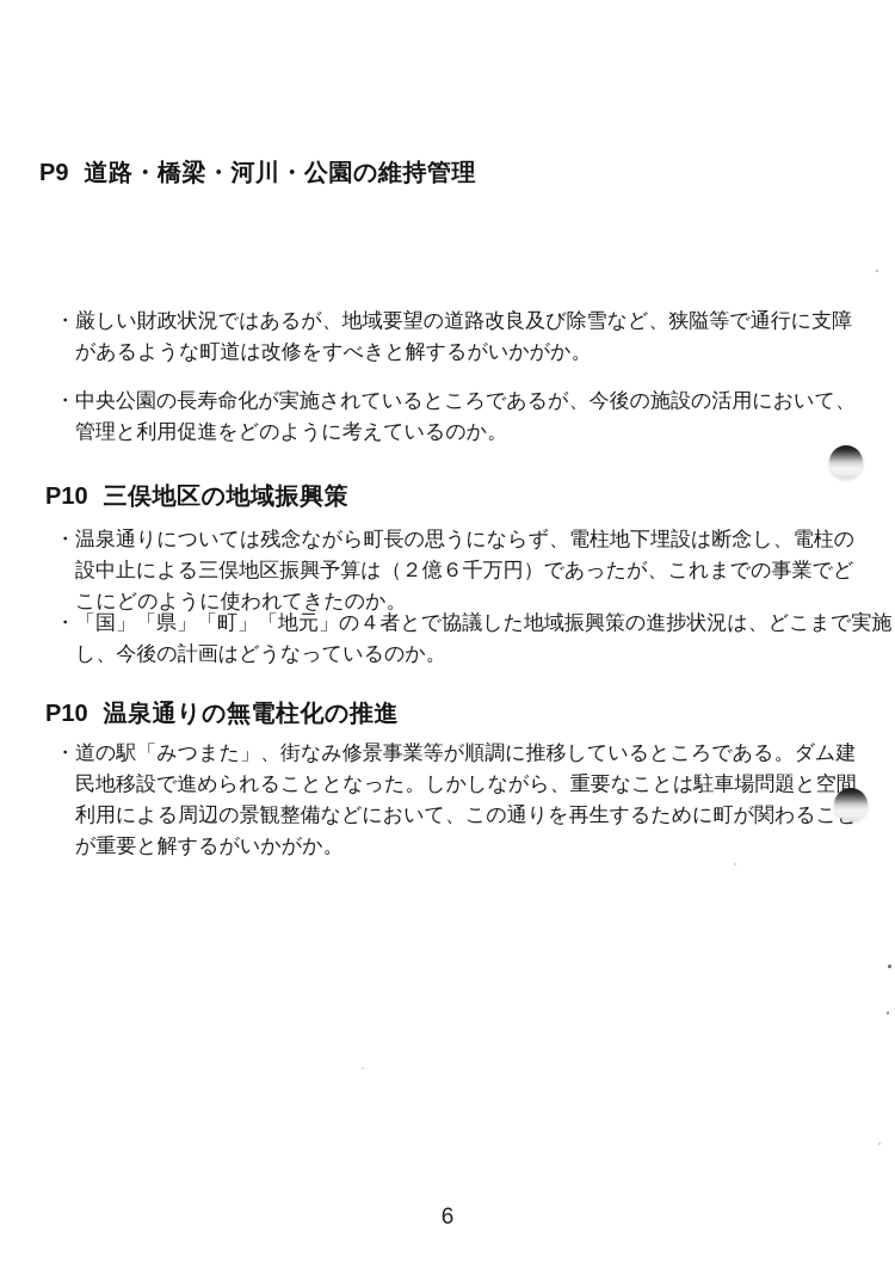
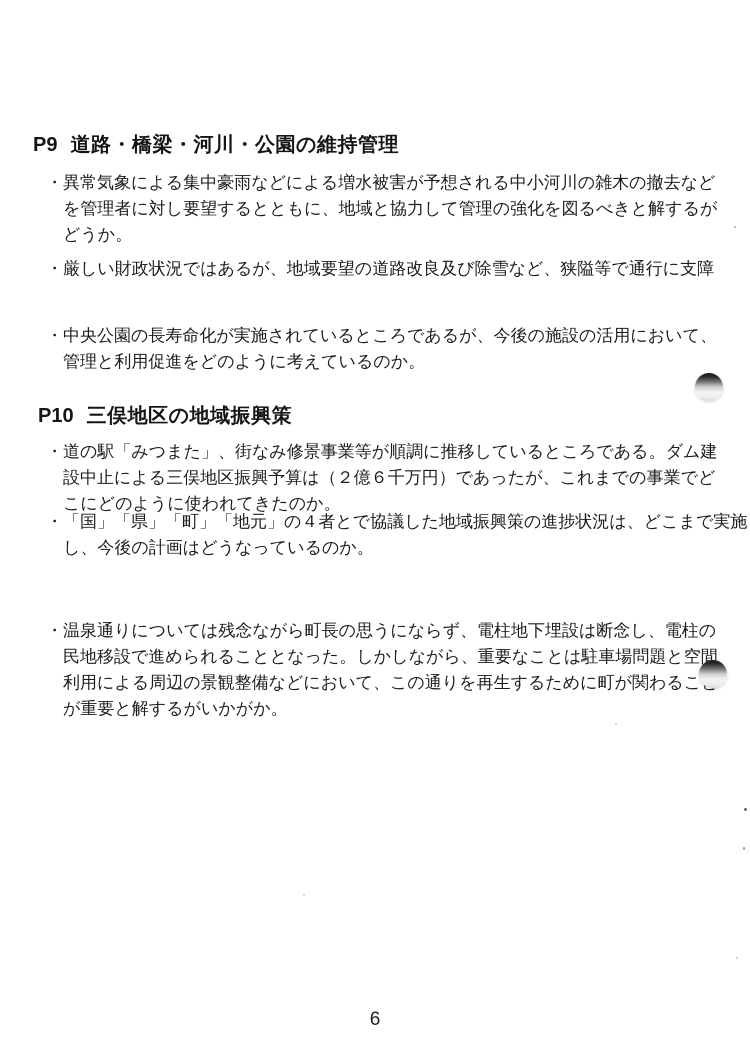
  P9 道路・橋梁・河川・公園の維持管理
+ ・異常気象による集中豪雨などによる増水被害が予想される中小河川の雑木の撤去など
+ を管理者に対し要望するとともに、地域と協力して管理の強化を図るべきと解するが
+ どうか。
  ・厳しい財政状況ではあるが、地域要望の道路改良及び除雪など、狭隘等で通行に支障
- があるような町道は改修をすべきと解するがいかがか。
  ・中央公園の長寿命化が実施されているところであるが、今後の施設の活用において、
  管理と利用促進をどのように考えているのか。
  P10 三俣地区の地域振興策
- ・温泉通りについては残念ながら町長の思うにならず、電柱地下埋設は断念し、電柱の
+ ・道の駅「みつまた」、街なみ修景事業等が順調に推移しているところである。ダム建
  設中止による三俣地区振興予算は（２億６千万円）であったが、これまでの事業でど
  こにどのように使われてきたのか。
  ・「国」「県」「町」「地元」の４者とで協議した地域振興策の進捗状況は、どこまで実施
  し、今後の計画はどうなっているのか。
- P10 温泉通りの無電柱化の推進
- ・道の駅「みつまた」、街なみ修景事業等が順調に推移しているところである。ダム建
+ ・温泉通りについては残念ながら町長の思うにならず、電柱地下埋設は断念し、電柱の
  民地移設で進められることとなった。しかしながら、重要なことは駐車場問題と空間
  利用による周辺の景観整備などにおいて、この通りを再生するために町が関わるこ
  が重要と解するがいかがか。
  6
